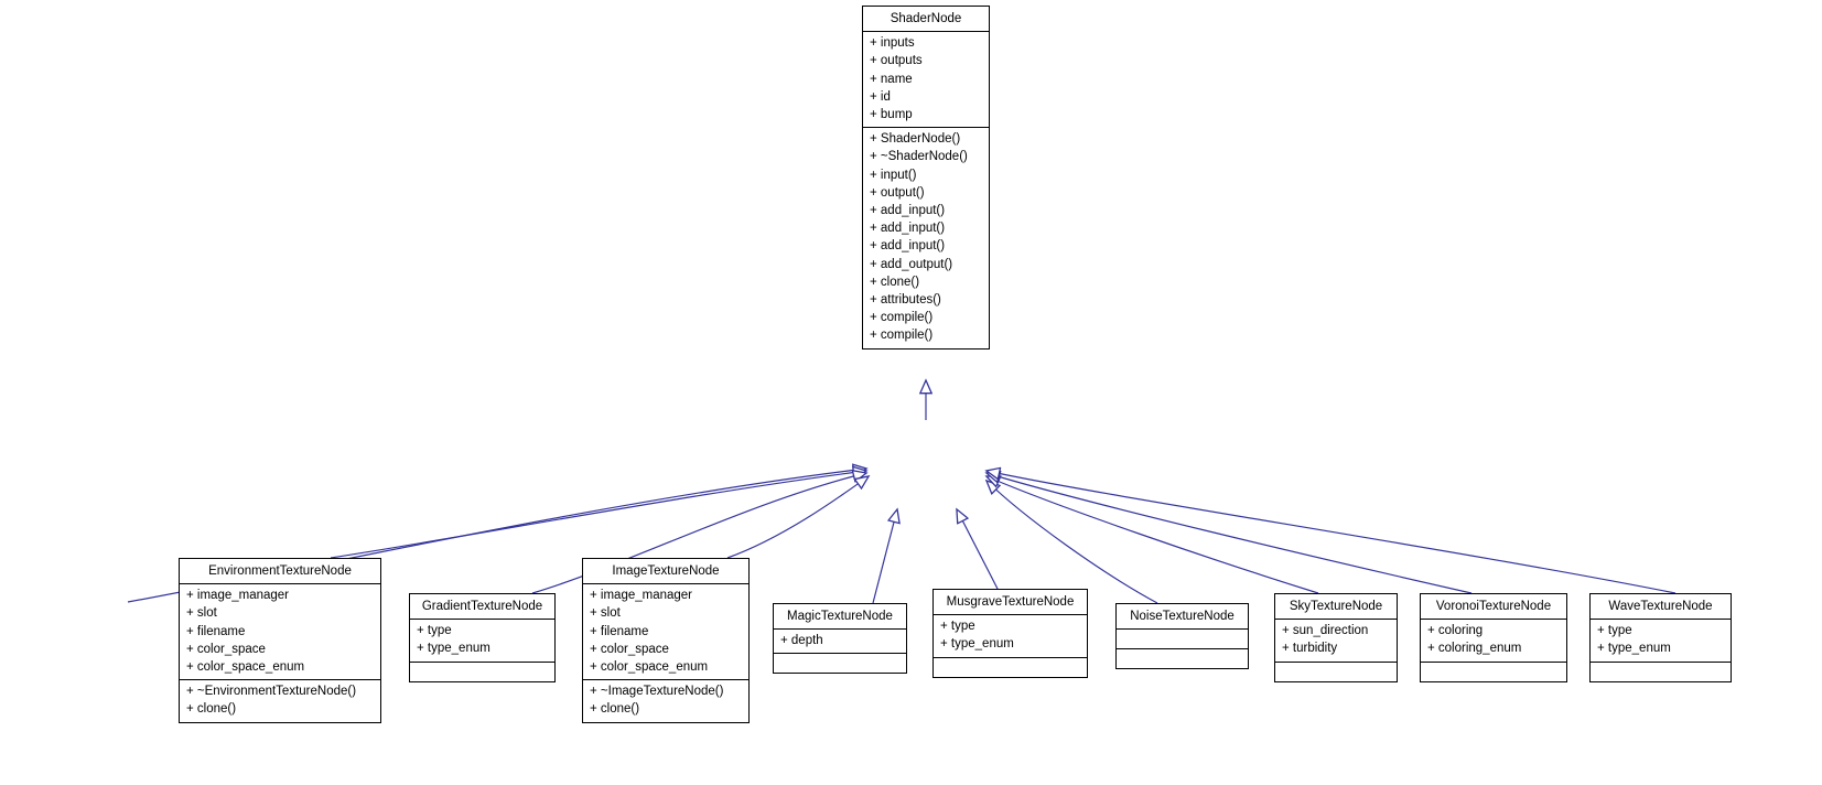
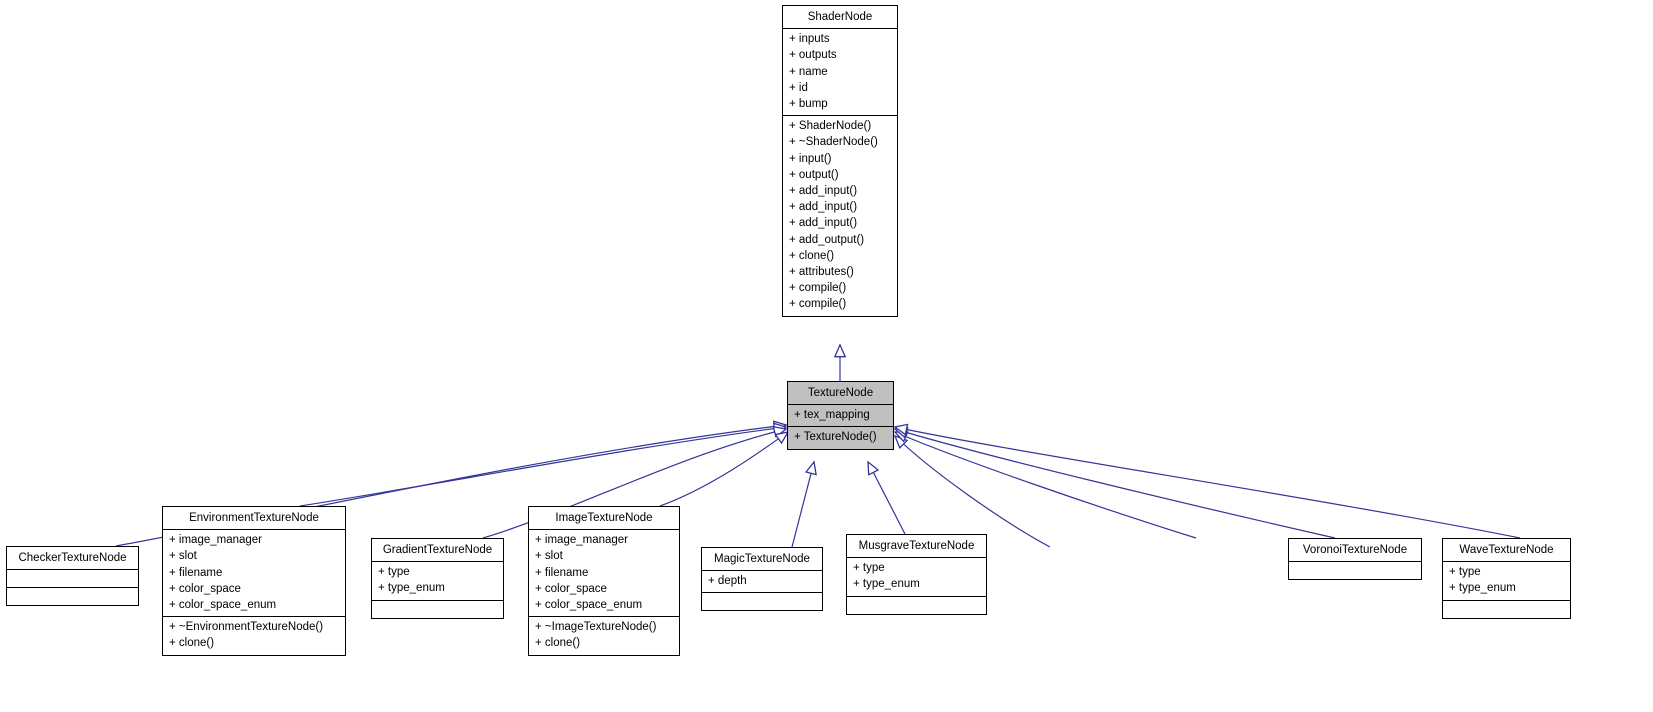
  ShaderNode
  + inputs
  + outputs
  + name
  + id
  + bump
  + ShaderNode()
  + ~ShaderNode()
  + input()
  + output()
  + add_input()
  + add_input()
  + add_input()
  + add_output()
  + clone()
  + attributes()
  + compile()
  + compile()
+ TextureNode
+ + tex_mapping
+ + TextureNode()
+ CheckerTextureNode
  EnvironmentTextureNode
  + image_manager
  + slot
  + filename
  + color_space
  + color_space_enum
  + ~EnvironmentTextureNode()
  + clone()
  GradientTextureNode
  + type
  + type_enum
  ImageTextureNode
  + image_manager
  + slot
  + filename
  + color_space
  + color_space_enum
  + ~ImageTextureNode()
  + clone()
  MagicTextureNode
  + depth
  MusgraveTextureNode
  + type
  + type_enum
- NoiseTextureNode
- SkyTextureNode
- + sun_direction
- + turbidity
  VoronoiTextureNode
- + coloring
- + coloring_enum
  WaveTextureNode
  + type
  + type_enum
